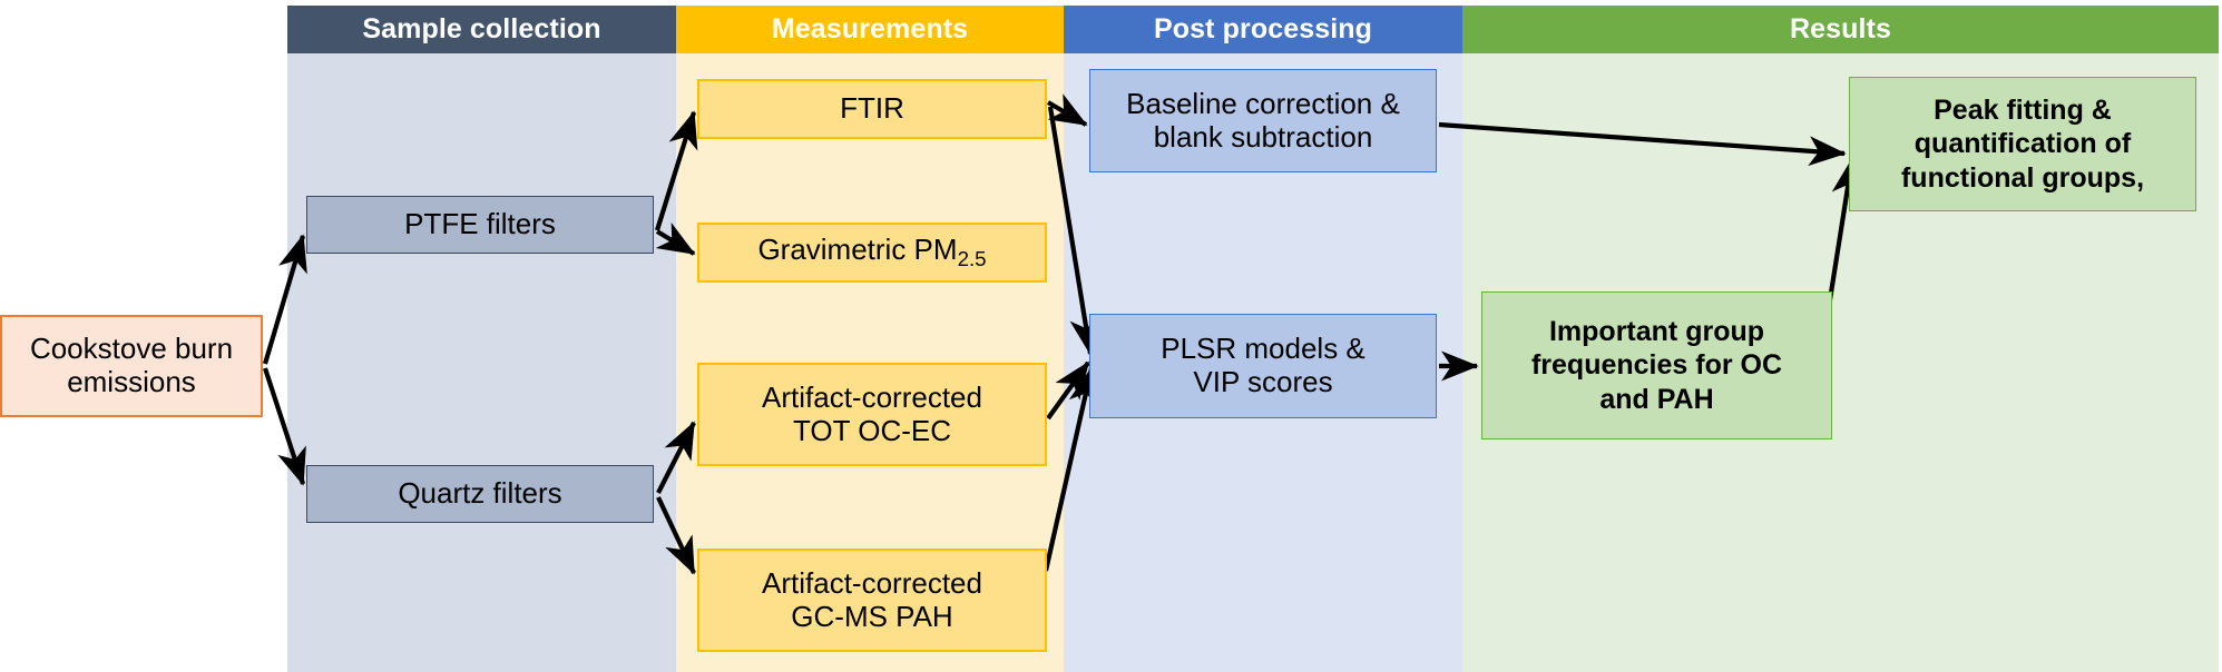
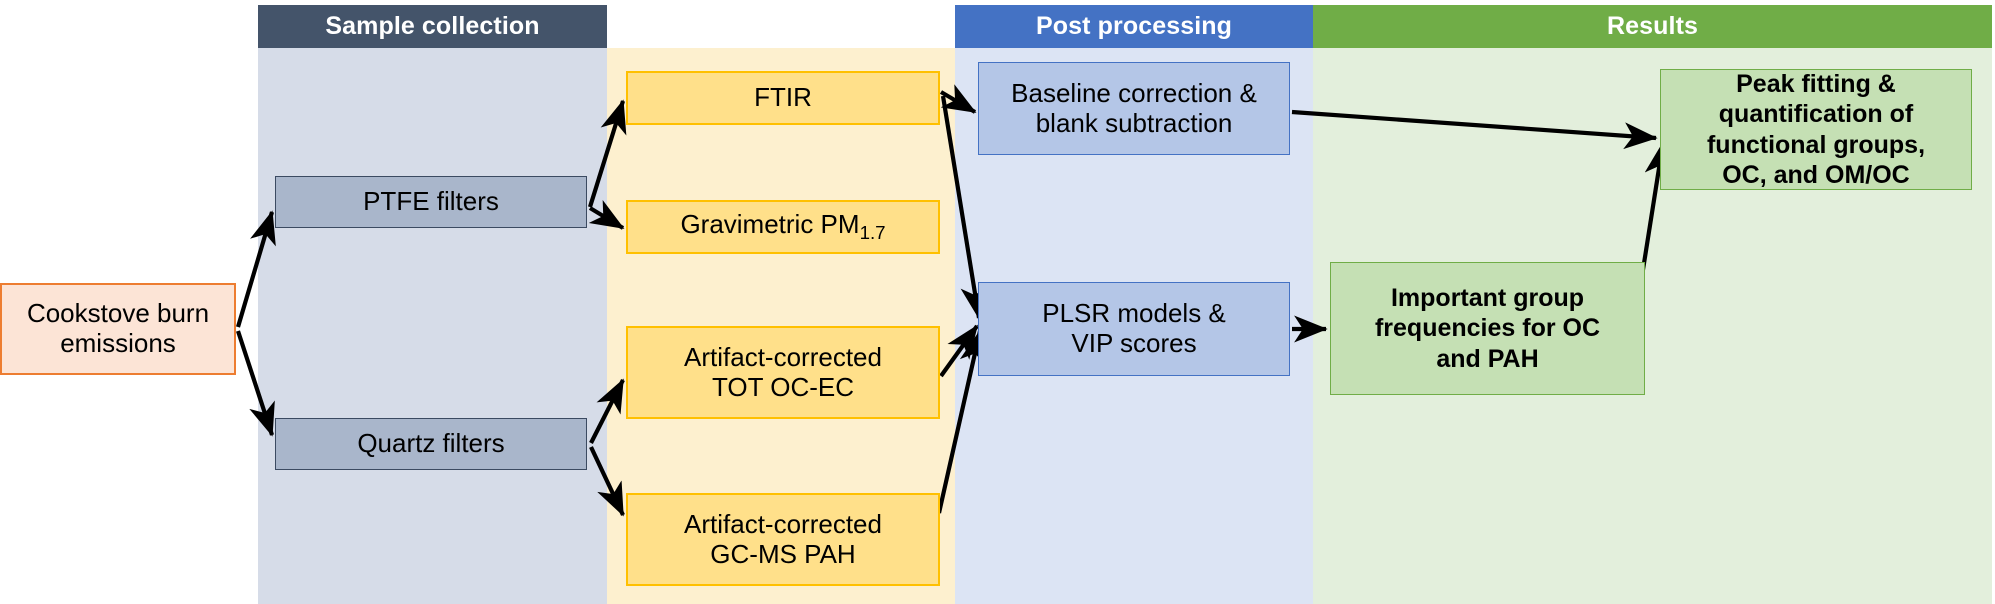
  Sample collection
- Measurements
  Post processing
  Results
  Cookstove burn
  emissions
  PTFE filters
  Quartz filters
  FTIR
- Gravimetric PM2.5
+ Gravimetric PM1.7
  Artifact-corrected
  TOT OC-EC
  Artifact-corrected
  GC-MS PAH
  Baseline correction &
  blank subtraction
  PLSR models &
  VIP scores
  Important group
  frequencies for OC
  and PAH
  Peak fitting &
  quantification of
  functional groups,
+ OC, and OM/OC
